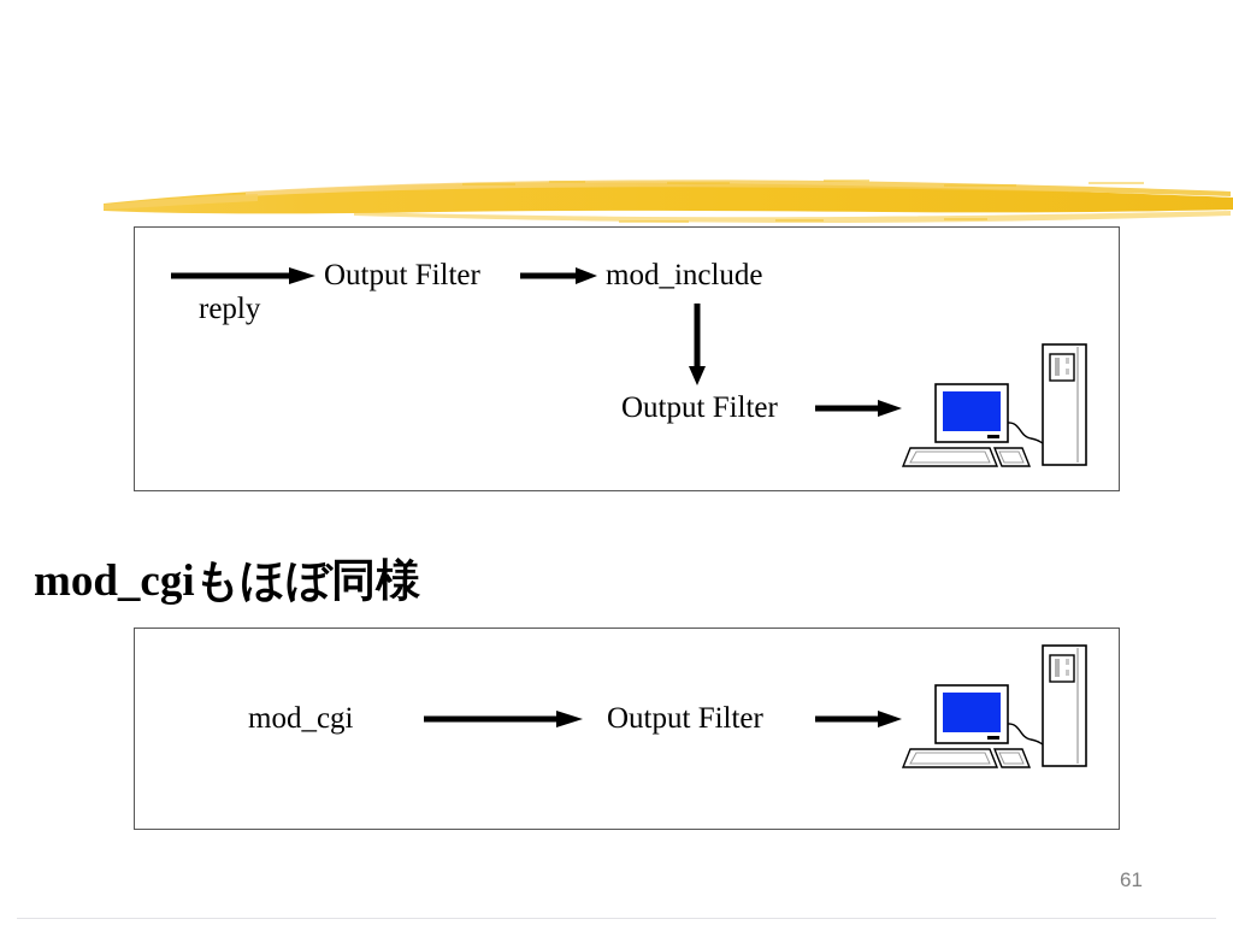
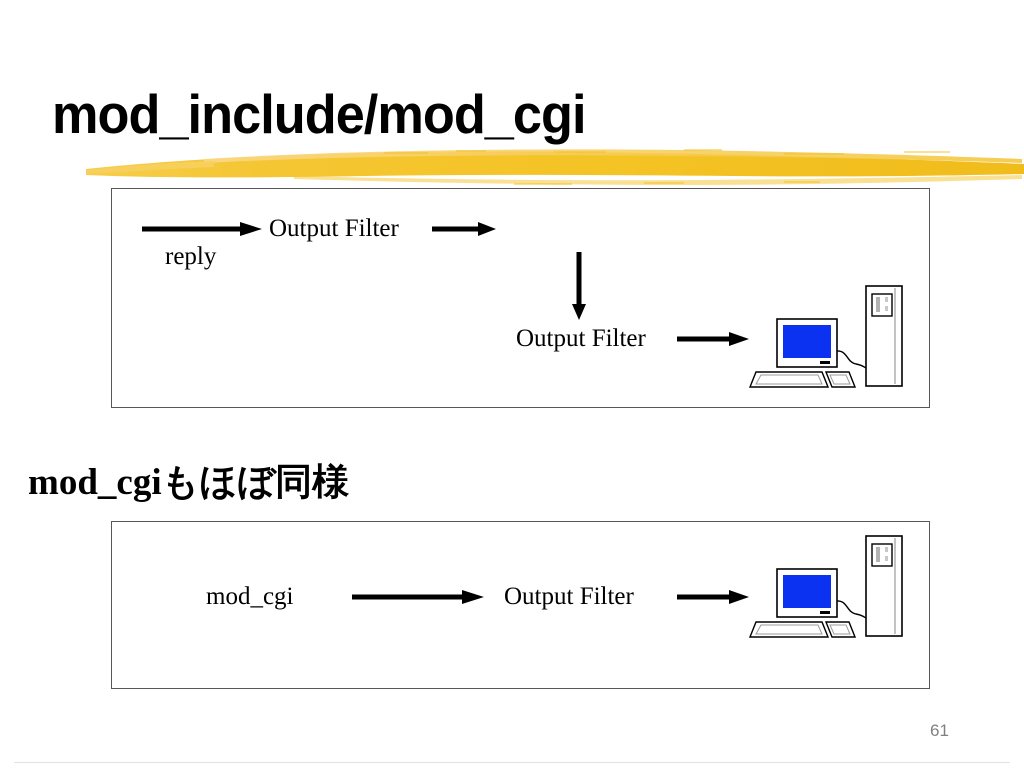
+ mod_include/mod_cgi
  Output Filter
  reply
- mod_include
  Output Filter
  mod_cgiもほぼ同様
  mod_cgi
  Output Filter
  61
